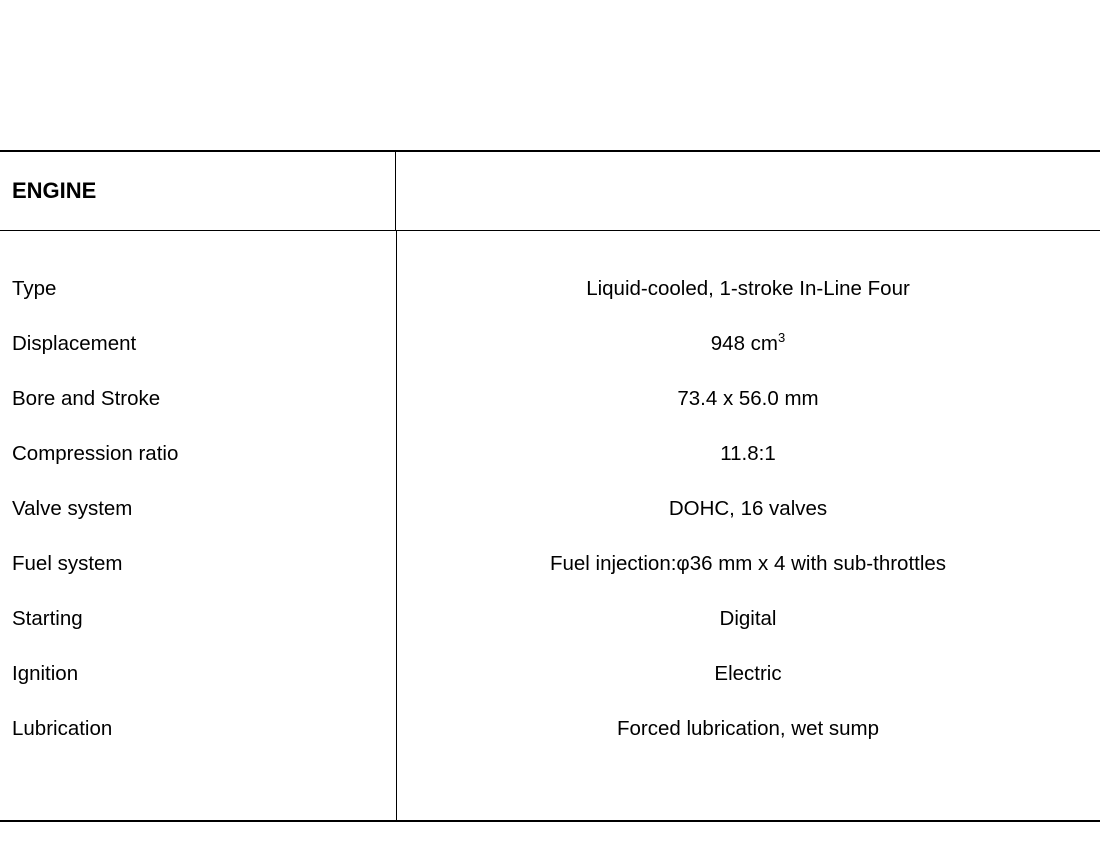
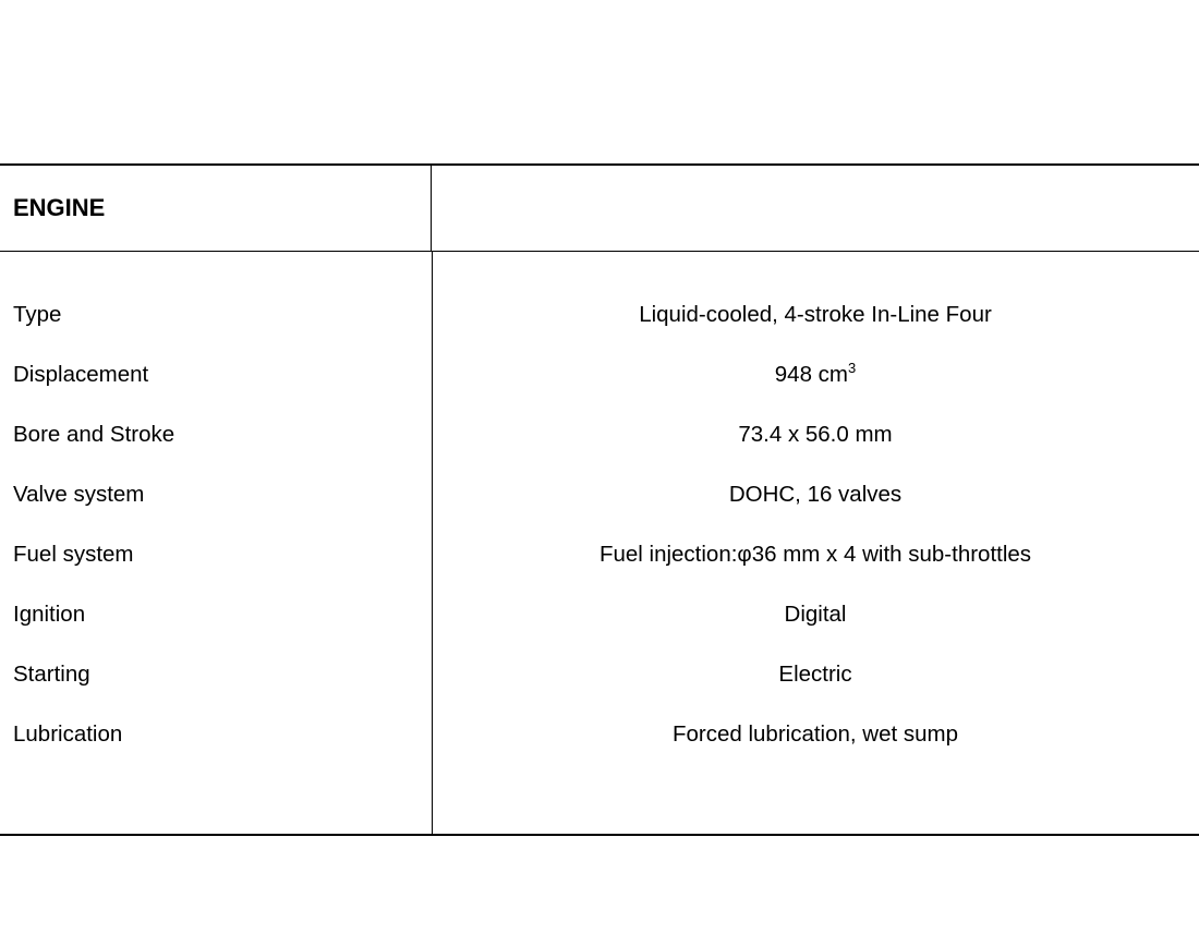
  ENGINE
  Type
- Liquid-cooled, 1-stroke In-Line Four
+ Liquid-cooled, 4-stroke In-Line Four
  Displacement
  948 cm3
  Bore and Stroke
  73.4 x 56.0 mm
- Compression ratio
- 11.8:1
  Valve system
  DOHC, 16 valves
  Fuel system
  Fuel injection:φ36 mm x 4 with sub-throttles
- Starting
+ Ignition
  Digital
- Ignition
+ Starting
  Electric
  Lubrication
  Forced lubrication, wet sump
